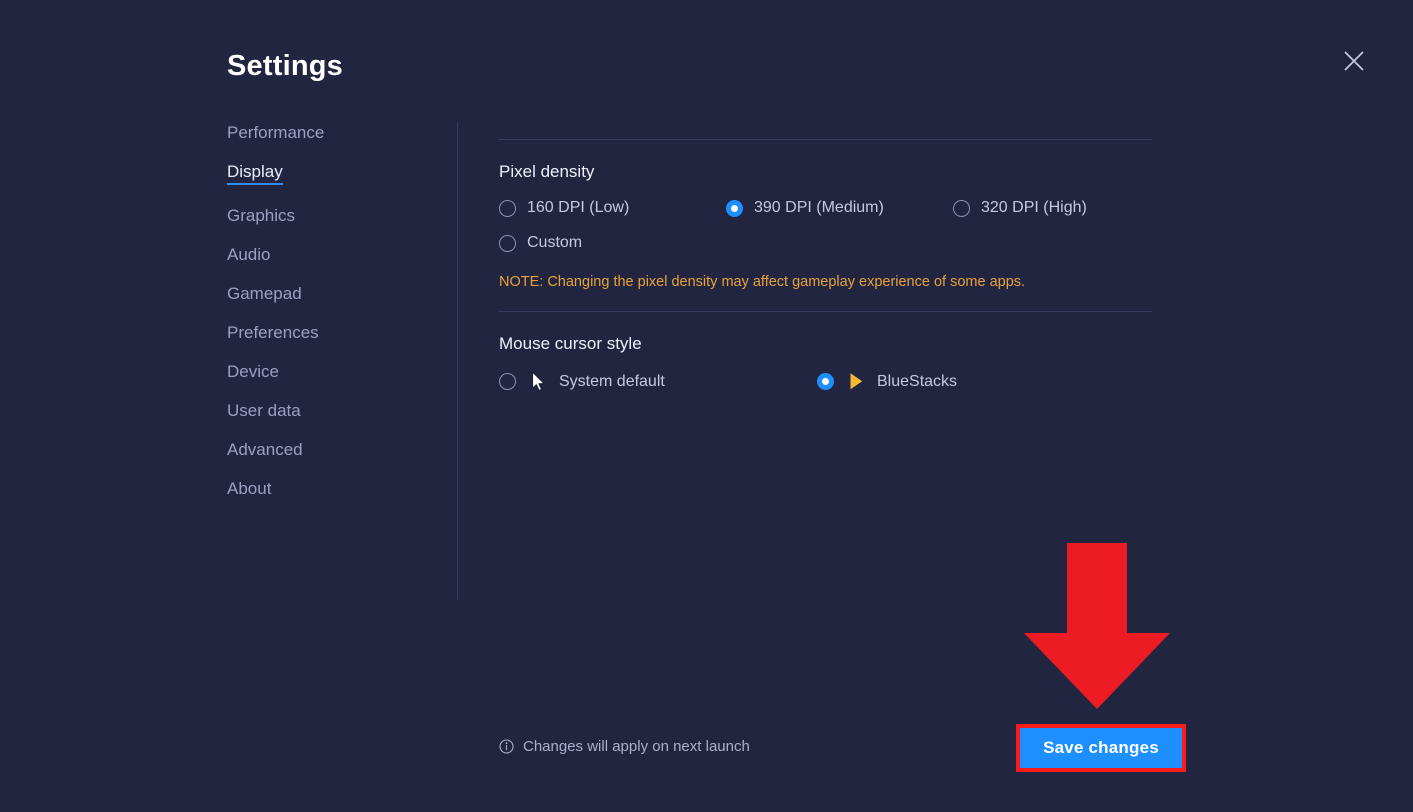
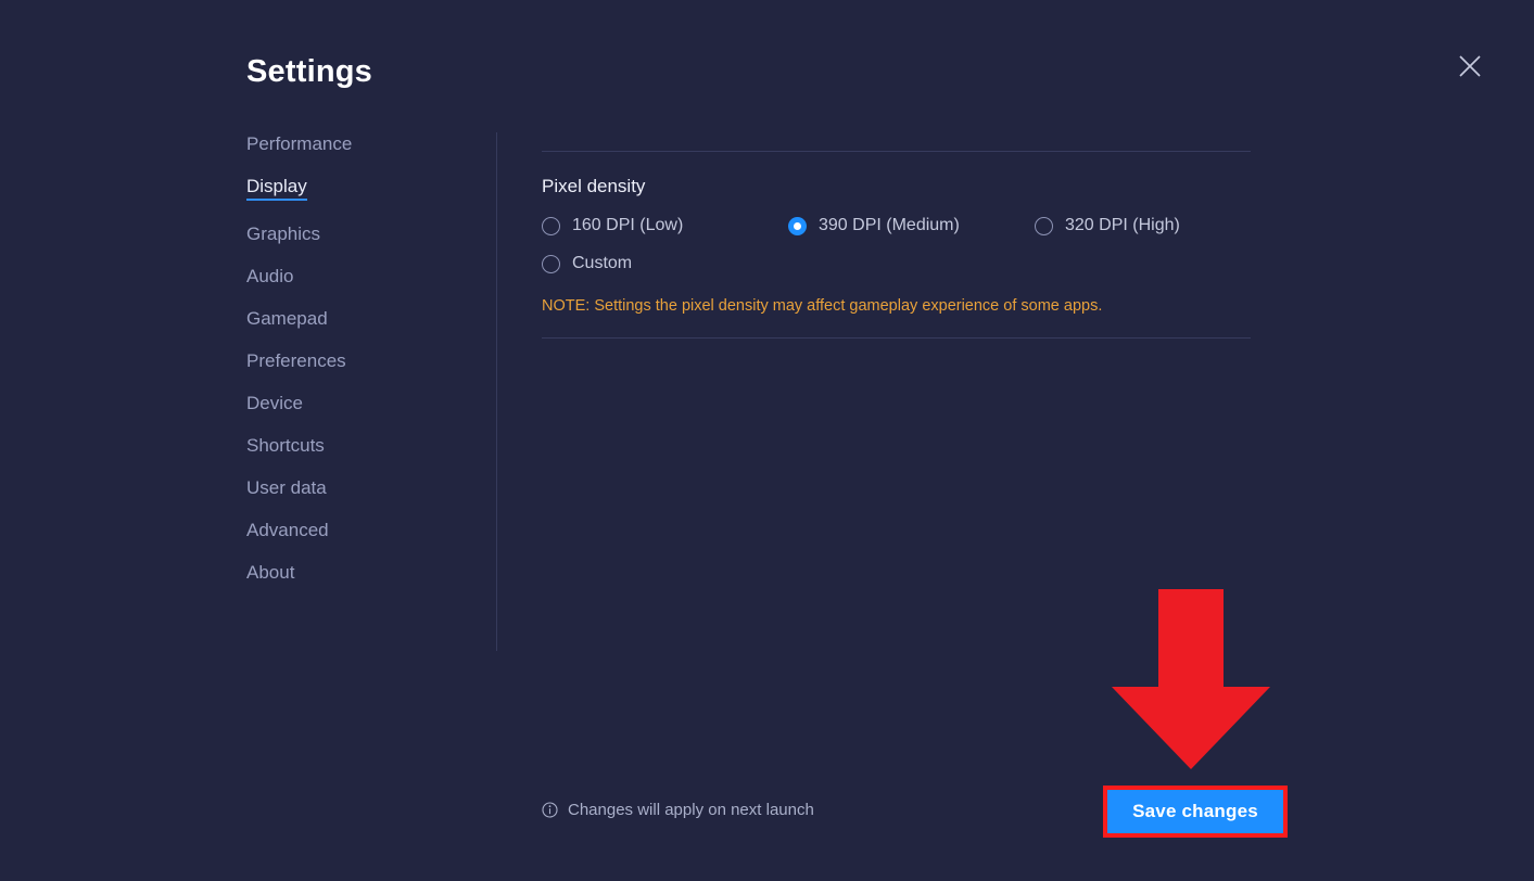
  Settings
  Performance
  Display
  Graphics
  Audio
  Gamepad
  Preferences
  Device
+ Shortcuts
  User data
  Advanced
  About
  Pixel density
  160 DPI (Low)
  390 DPI (Medium)
  320 DPI (High)
  Custom
- NOTE: Changing the pixel density may affect gameplay experience of some apps.
+ NOTE: Settings the pixel density may affect gameplay experience of some apps.
- Mouse cursor style
- System default
- BlueStacks
  Changes will apply on next launch
  Save changes
